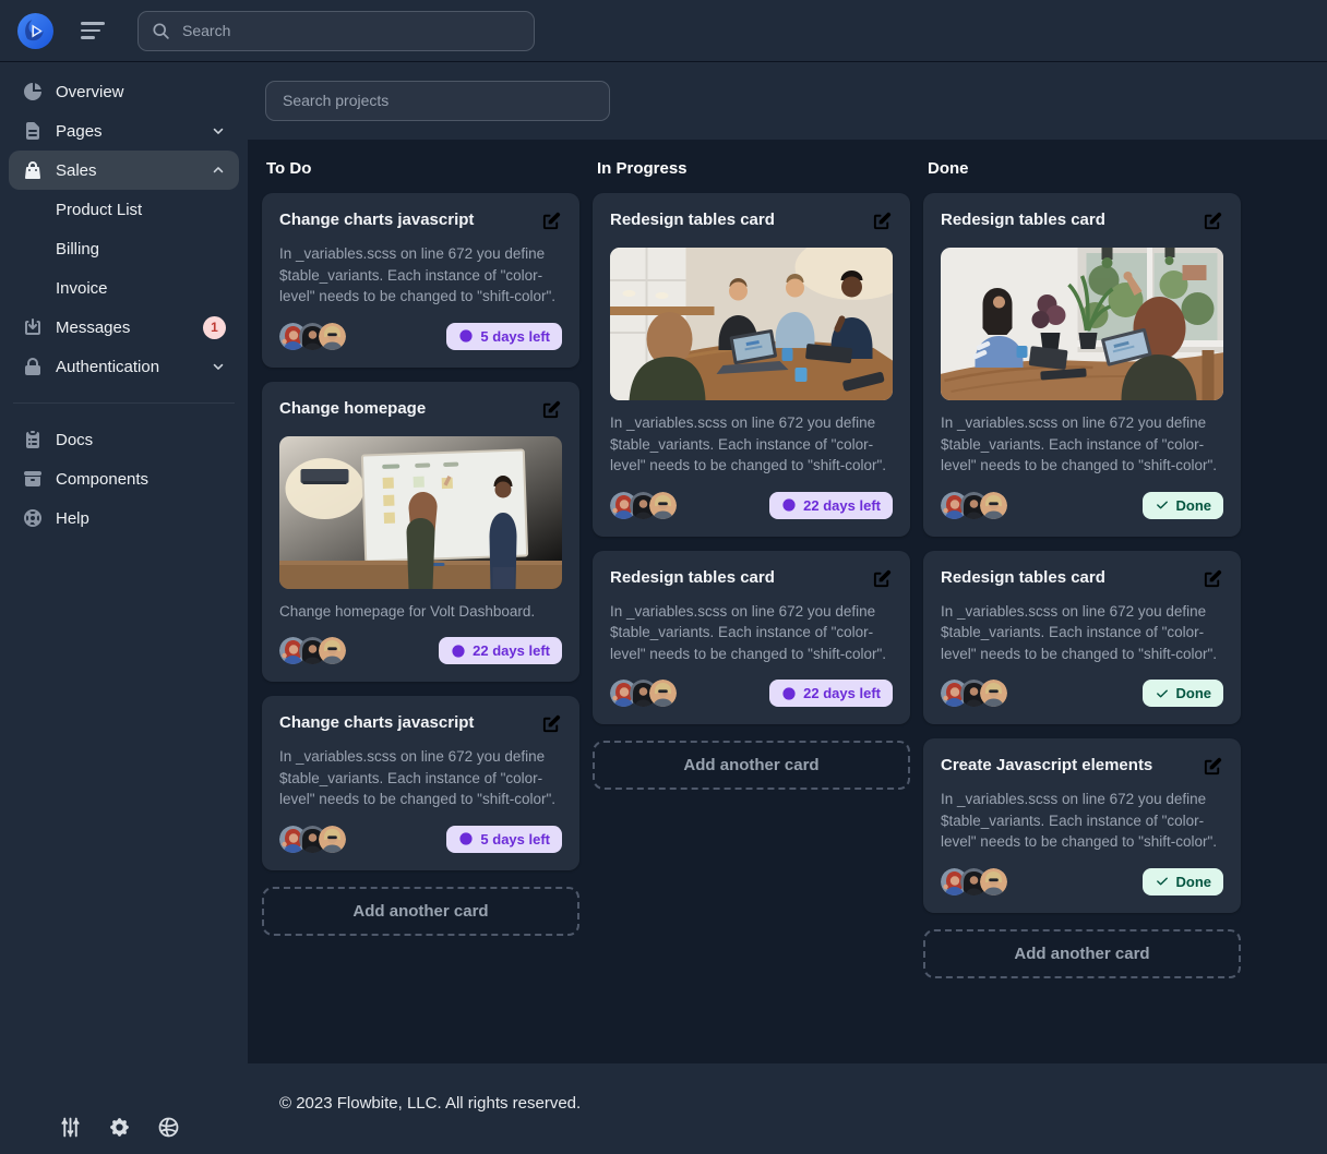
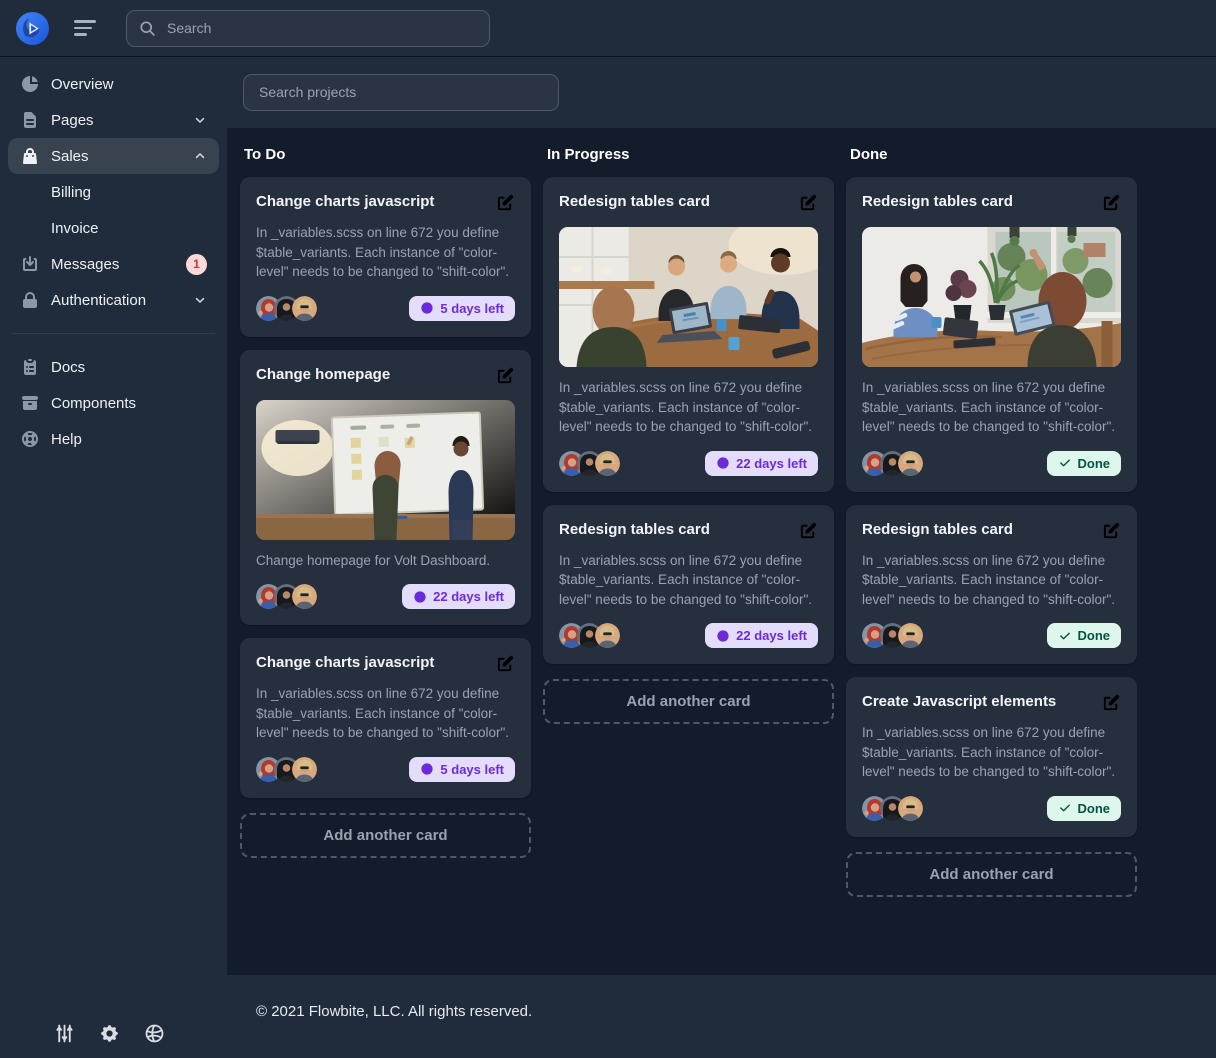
  Search
  Overview
  Pages
  Sales
- Product List
  Billing
  Invoice
  Messages
  1
  Authentication
  Docs
  Components
  Help
  Search projects
  To Do
  Change charts javascript
  In _variables.scss on line 672 you define $table_variants. Each instance of "color-level" needs to be changed to "shift-color".
  5 days left
  Change homepage
  Change homepage for Volt Dashboard.
  22 days left
  Change charts javascript
  In _variables.scss on line 672 you define $table_variants. Each instance of "color-level" needs to be changed to "shift-color".
  5 days left
  Add another card
  In Progress
  Redesign tables card
  In _variables.scss on line 672 you define $table_variants. Each instance of "color-level" needs to be changed to "shift-color".
  22 days left
  Redesign tables card
  In _variables.scss on line 672 you define $table_variants. Each instance of "color-level" needs to be changed to "shift-color".
  22 days left
  Add another card
  Done
  Redesign tables card
  In _variables.scss on line 672 you define $table_variants. Each instance of "color-level" needs to be changed to "shift-color".
  Done
  Redesign tables card
  In _variables.scss on line 672 you define $table_variants. Each instance of "color-level" needs to be changed to "shift-color".
  Done
  Create Javascript elements
  In _variables.scss on line 672 you define $table_variants. Each instance of "color-level" needs to be changed to "shift-color".
  Done
  Add another card
- © 2023 Flowbite, LLC. All rights reserved.
+ © 2021 Flowbite, LLC. All rights reserved.
